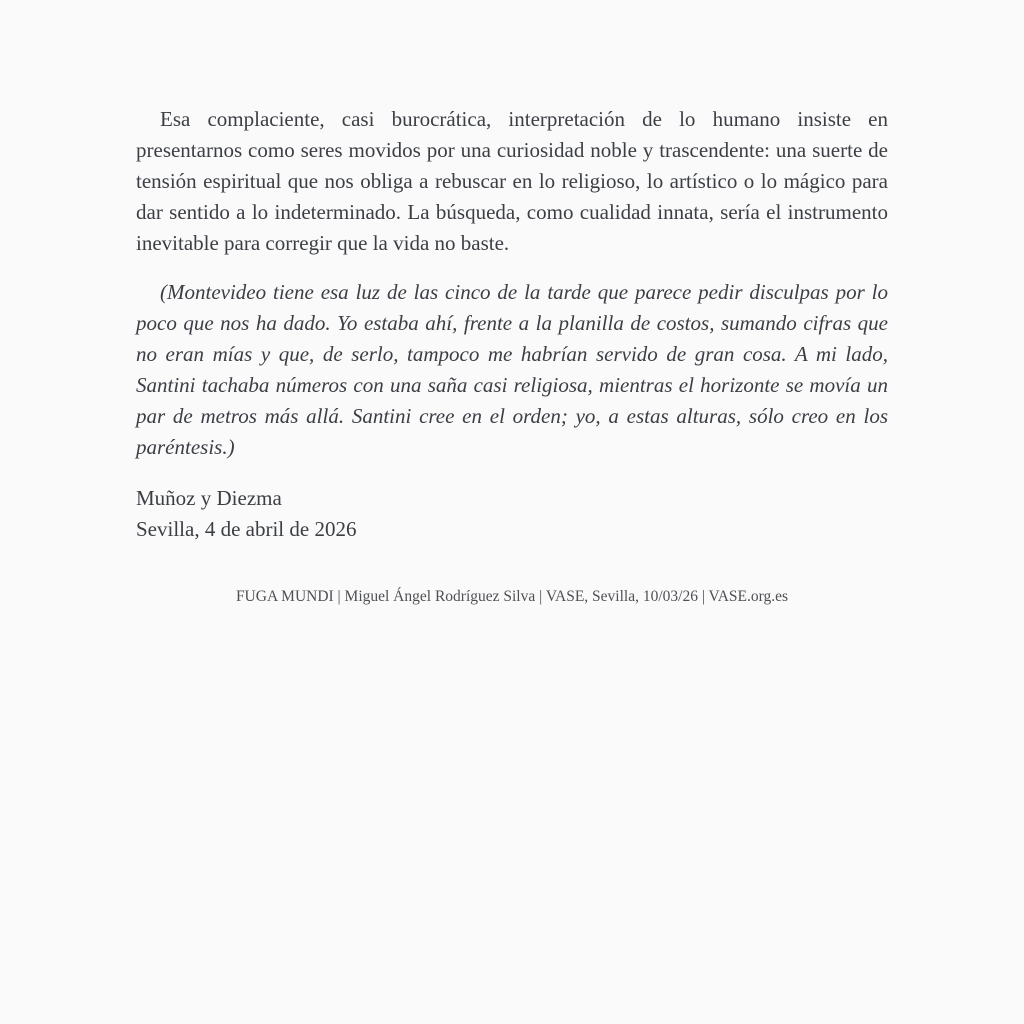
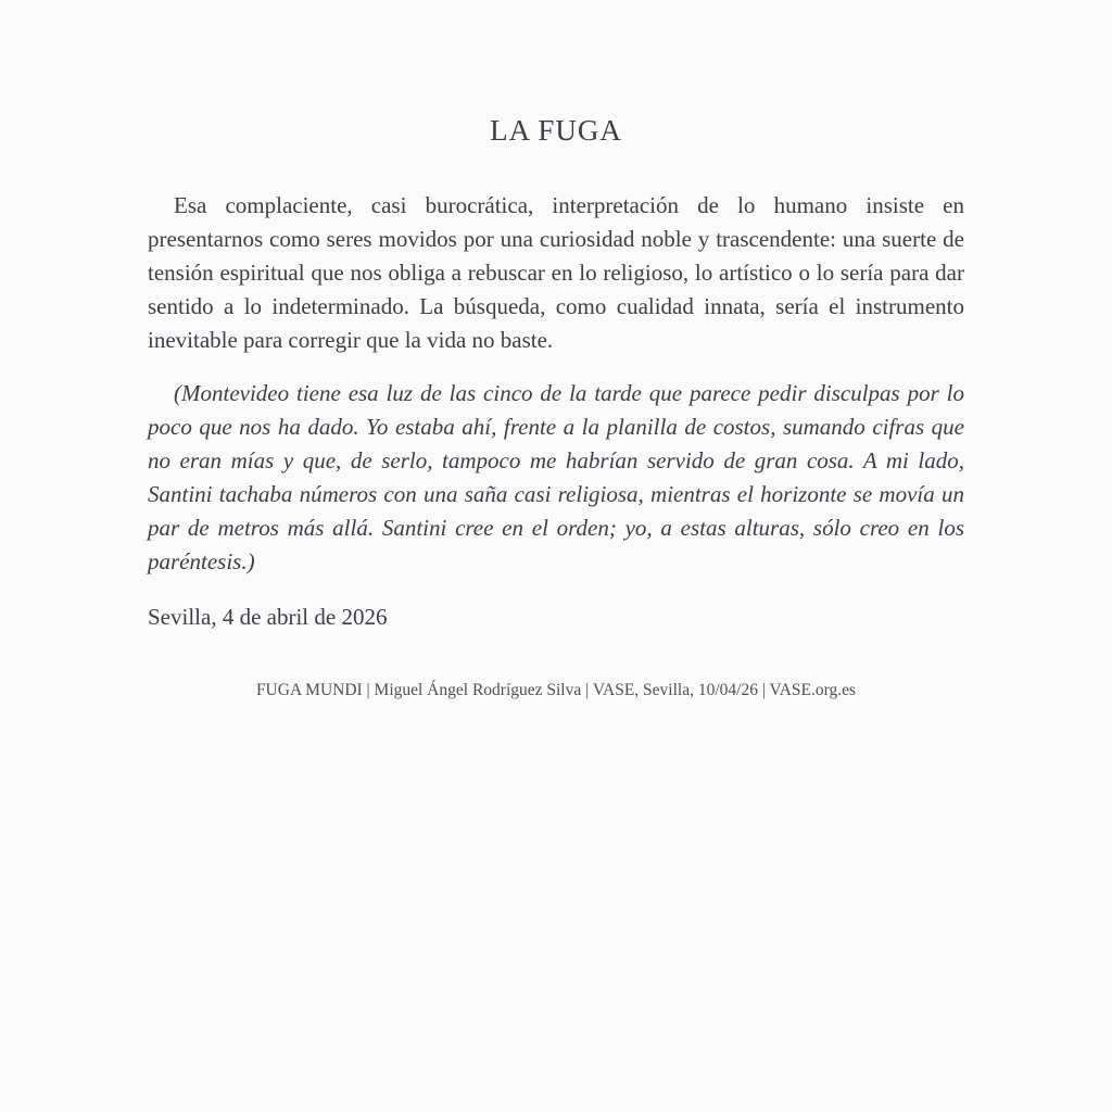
+ LA FUGA
- Esa complaciente, casi burocrática, interpretación de lo humano insiste en presentarnos como seres movidos por una curiosidad noble y trascendente: una suerte de tensión espiritual que nos obliga a rebuscar en lo religioso, lo artístico o lo mágico para dar sentido a lo indeterminado. La búsqueda, como cualidad innata, sería el instrumento inevitable para corregir que la vida no baste.
+ Esa complaciente, casi burocrática, interpretación de lo humano insiste en presentarnos como seres movidos por una curiosidad noble y trascendente: una suerte de tensión espiritual que nos obliga a rebuscar en lo religioso, lo artístico o lo sería para dar sentido a lo indeterminado. La búsqueda, como cualidad innata, sería el instrumento inevitable para corregir que la vida no baste.
  (Montevideo tiene esa luz de las cinco de la tarde que parece pedir disculpas por lo poco que nos ha dado. Yo estaba ahí, frente a la planilla de costos, sumando cifras que no eran mías y que, de serlo, tampoco me habrían servido de gran cosa. A mi lado, Santini tachaba números con una saña casi religiosa, mientras el horizonte se movía un par de metros más allá. Santini cree en el orden; yo, a estas alturas, sólo creo en los paréntesis.)
- Muñoz y Diezma
  Sevilla, 4 de abril de 2026
- FUGA MUNDI | Miguel Ángel Rodríguez Silva | VASE, Sevilla, 10/03/26 | VASE.org.es
+ FUGA MUNDI | Miguel Ángel Rodríguez Silva | VASE, Sevilla, 10/04/26 | VASE.org.es
